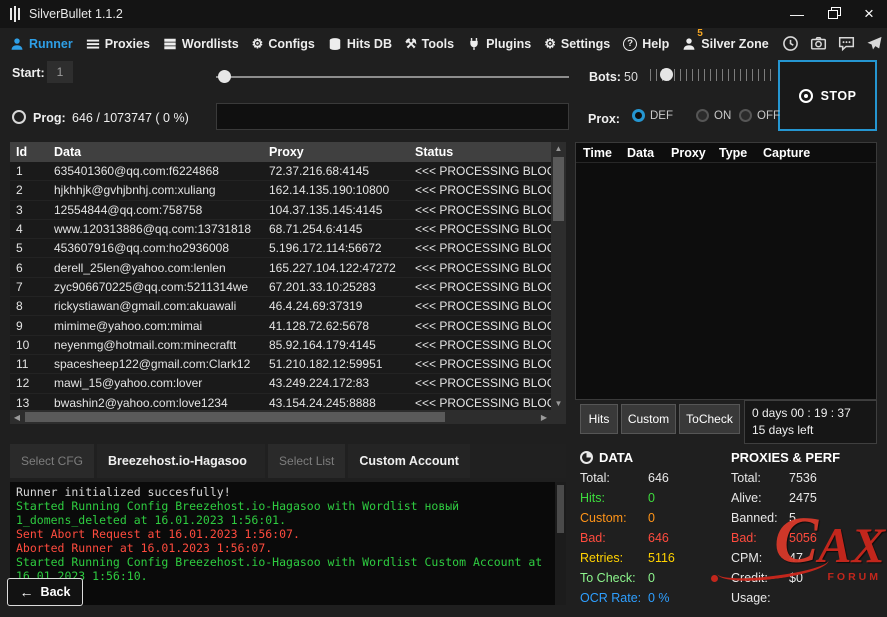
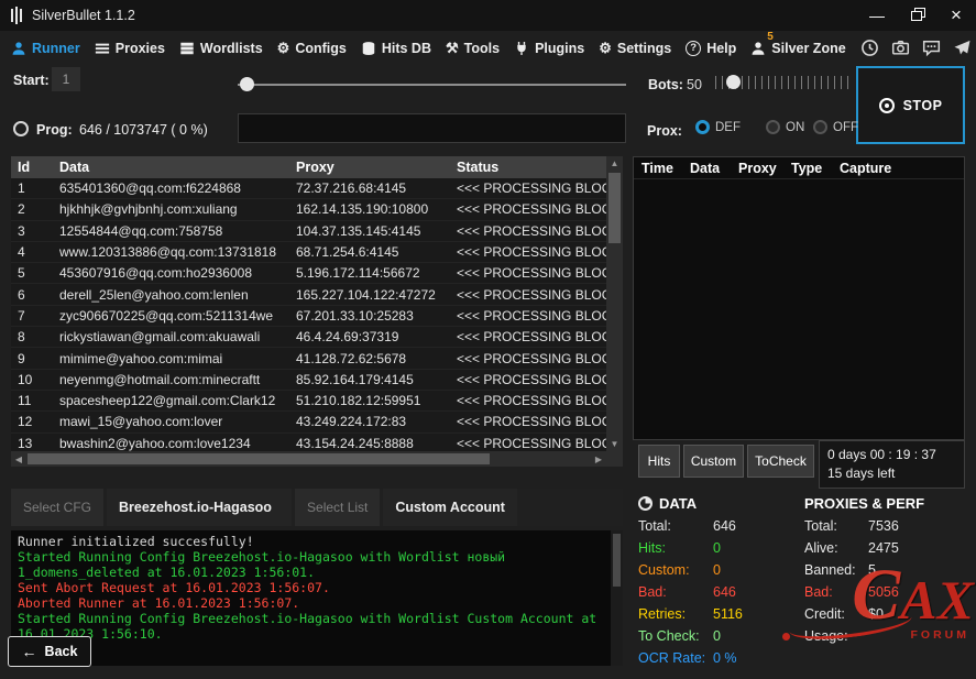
  SilverBullet 1.1.2
  —
  ×
  Runner
  Proxies
  Wordlists
  ⚙
  Configs
  Hits DB
  ⚒
  Tools
  Plugins
  ⚙
  Settings
  ?
  Help
  5
  Silver Zone
  Start:
  1
  Bots:
  50
  STOP
  Prog:
  646 / 1073747 ( 0 %)
  Prox:
  DEF
  ON
  OFF
  Id
  Data
  Proxy
  Status
  1
  635401360@qq.com:f6224868
  72.37.216.68:4145
  <<< PROCESSING BLO
  2
  hjkhhjk@gvhjbnhj.com:xuliang
  162.14.135.190:10800
  <<< PROCESSING BLO
  3
  12554844@qq.com:758758
  104.37.135.145:4145
  <<< PROCESSING BLO
  4
  www.120313886@qq.com:13731818
  68.71.254.6:4145
  <<< PROCESSING BLO
  5
  453607916@qq.com:ho2936008
  5.196.172.114:56672
  <<< PROCESSING BLO
  6
  derell_25len@yahoo.com:lenlen
  165.227.104.122:47272
  <<< PROCESSING BLO
  7
  zyc906670225@qq.com:5211314we
  67.201.33.10:25283
  <<< PROCESSING BLO
  8
  rickystiawan@gmail.com:akuawali
  46.4.24.69:37319
  <<< PROCESSING BLO
  9
  mimime@yahoo.com:mimai
  41.128.72.62:5678
  <<< PROCESSING BLO
  10
  neyenmg@hotmail.com:minecraftt
  85.92.164.179:4145
  <<< PROCESSING BLO
  11
  spacesheep122@gmail.com:Clark12
  51.210.182.12:59951
  <<< PROCESSING BLO
  12
  mawi_15@yahoo.com:lover
  43.249.224.172:83
  <<< PROCESSING BLO
  13
  bwashin2@yahoo.com:love1234
  43.154.24.245:8888
  <<< PROCESSING BLO
  ▲
  ▼
  ◀
  ▶
  Time
  Data
  Proxy
  Type
  Capture
  Hits
  Custom
  ToCheck
  0 days 00 : 19 : 37
  15 days left
  Select CFG
  Breezehost.io-Hagasoo
  Select List
  Custom Account
  Runner initialized succesfully!
  Started Running Config Breezehost.io-Hagasoo with Wordlist новый 1_domens_deleted at 16.01.2023 1:56:01.
  Sent Abort Request at 16.01.2023 1:56:07.
  Aborted Runner at 16.01.2023 1:56:07.
  Started Running Config Breezehost.io-Hagasoo with Wordlist Custom Account at 16.01.2023 1:56:10.
  DATA
  Total:
  646
  Hits:
  0
  Custom:
  0
  Bad:
  646
  Retries:
  5116
  To Check:
  0
  OCR Rate:
  0 %
  PROXIES & PERF
  Total:
  7536
  Alive:
  2475
  Banned:
  5
  Bad:
  5056
- CPM:
- 47
  Credit:
  $0
  Usage:
  ←
  Back
  CAX
  FORUM
